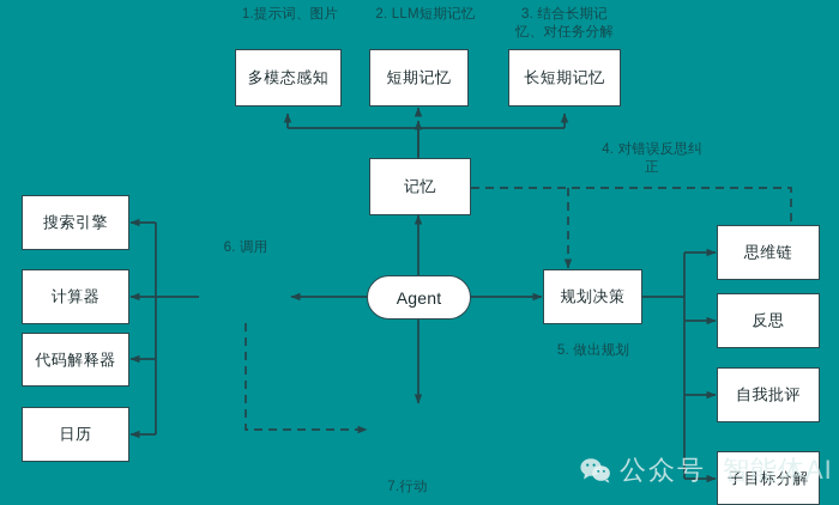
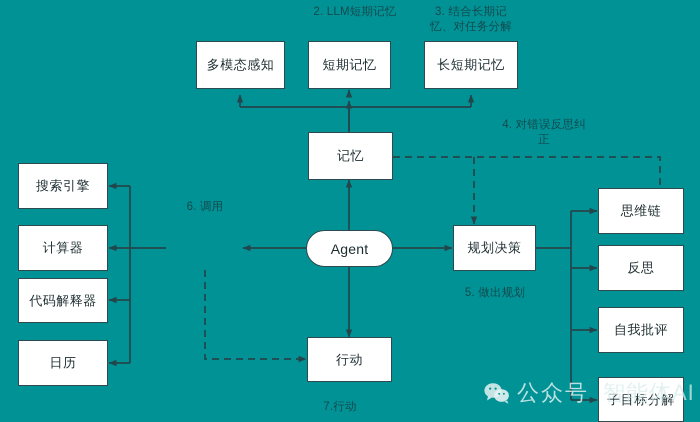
  多模态感知
  短期记忆
  长短期记忆
  记忆
  搜索引擎
  计算器
  代码解释器
  日历
  Agent
  规划决策
+ 行动
  思维链
  反思
  自我批评
  子目标分解
- 1.提示词、图片
  2. LLM短期记忆
  3. 结合长期记
  忆、对任务分解
  4. 对错误反思纠
  正
  5. 做出规划
  6. 调用
  7.行动
  公众号
  智能体AI
